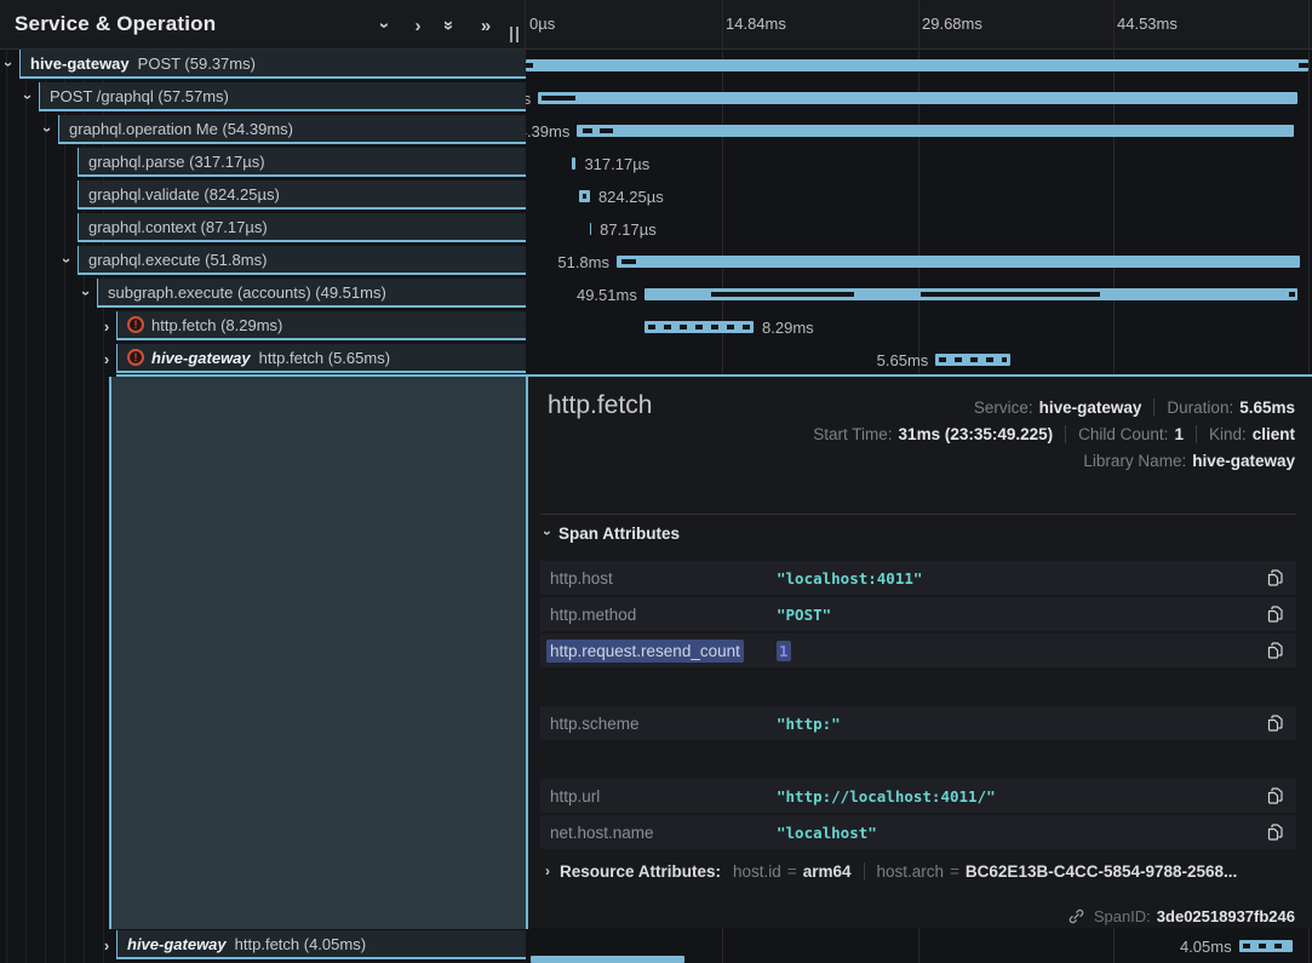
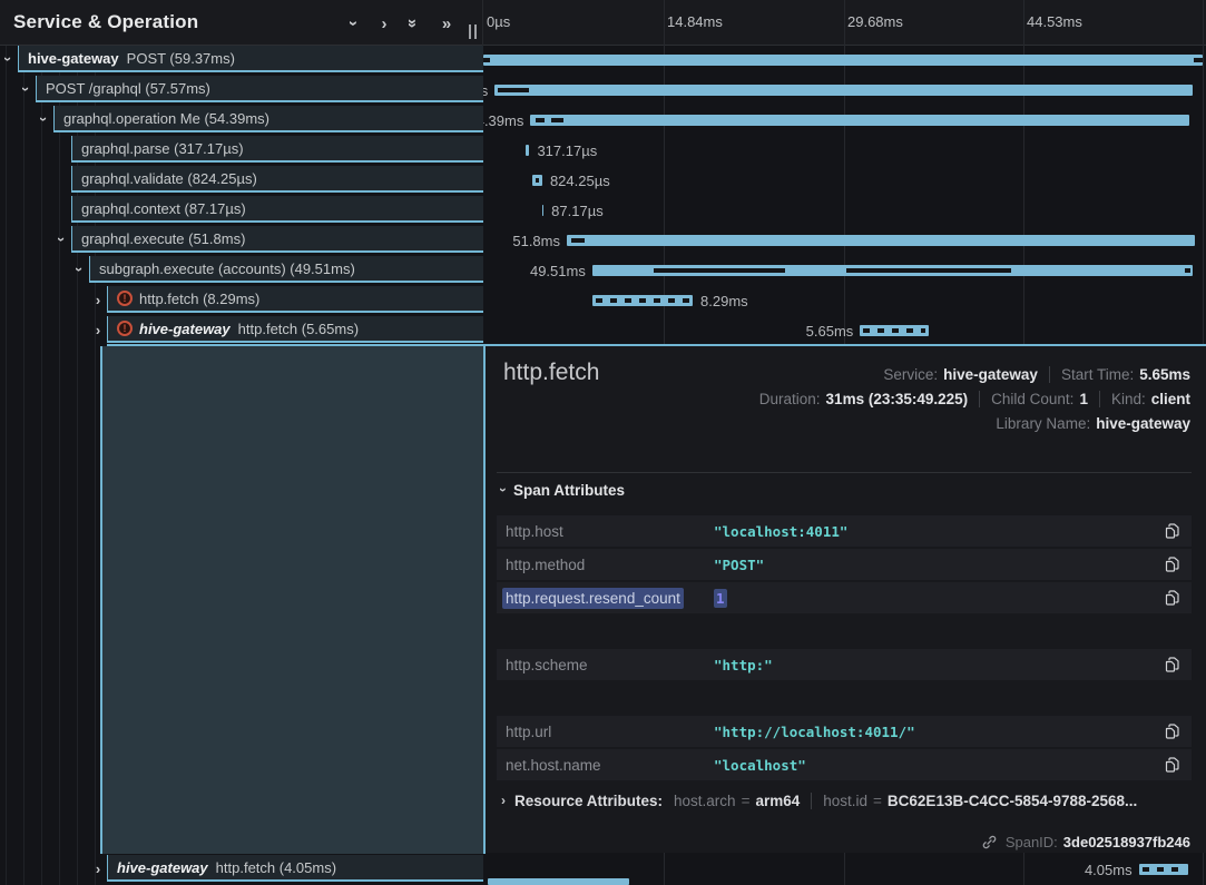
  Service & Operation
  0µs
  14.84ms
  29.68ms
  44.53ms
  ›
  »
  hive-gateway
  POST (59.37ms)
  POST /graphql (57.57ms)
  graphql.operation Me (54.39ms)
  graphql.parse (317.17µs)
  graphql.validate (824.25µs)
  graphql.context (87.17µs)
  graphql.execute (51.8ms)
  subgraph.execute (accounts) (49.51ms)
  !
  http.fetch (8.29ms)
  ›
  !
  hive-gateway
  http.fetch (5.65ms)
  ›
  hive-gateway
  http.fetch (4.05ms)
  ›
  .39ms
  317.17µs
  824.25µs
  87.17µs
  51.8ms
  49.51ms
  8.29ms
  5.65ms
  4.05ms
  http.fetch
  Service:
  hive-gateway
- Duration:
+ Start Time:
  5.65ms
- Start Time:
+ Duration:
  31ms (23:35:49.225)
  Child Count:
  1
  Kind:
  client
  Library Name:
  hive-gateway
  Span Attributes
  ›
  Resource Attributes:
- host.id
+ host.arch
  =
  arm64
- host.arch
+ host.id
  =
  BC62E13B-C4CC-5854-9788-2568...
  SpanID:
  3de02518937fb246
  http.host
  "localhost:4011"
  http.method
  "POST"
  http.request.resend_count
  1
  http.scheme
  "http:"
  http.url
  "http://localhost:4011/"
  net.host.name
  "localhost"
